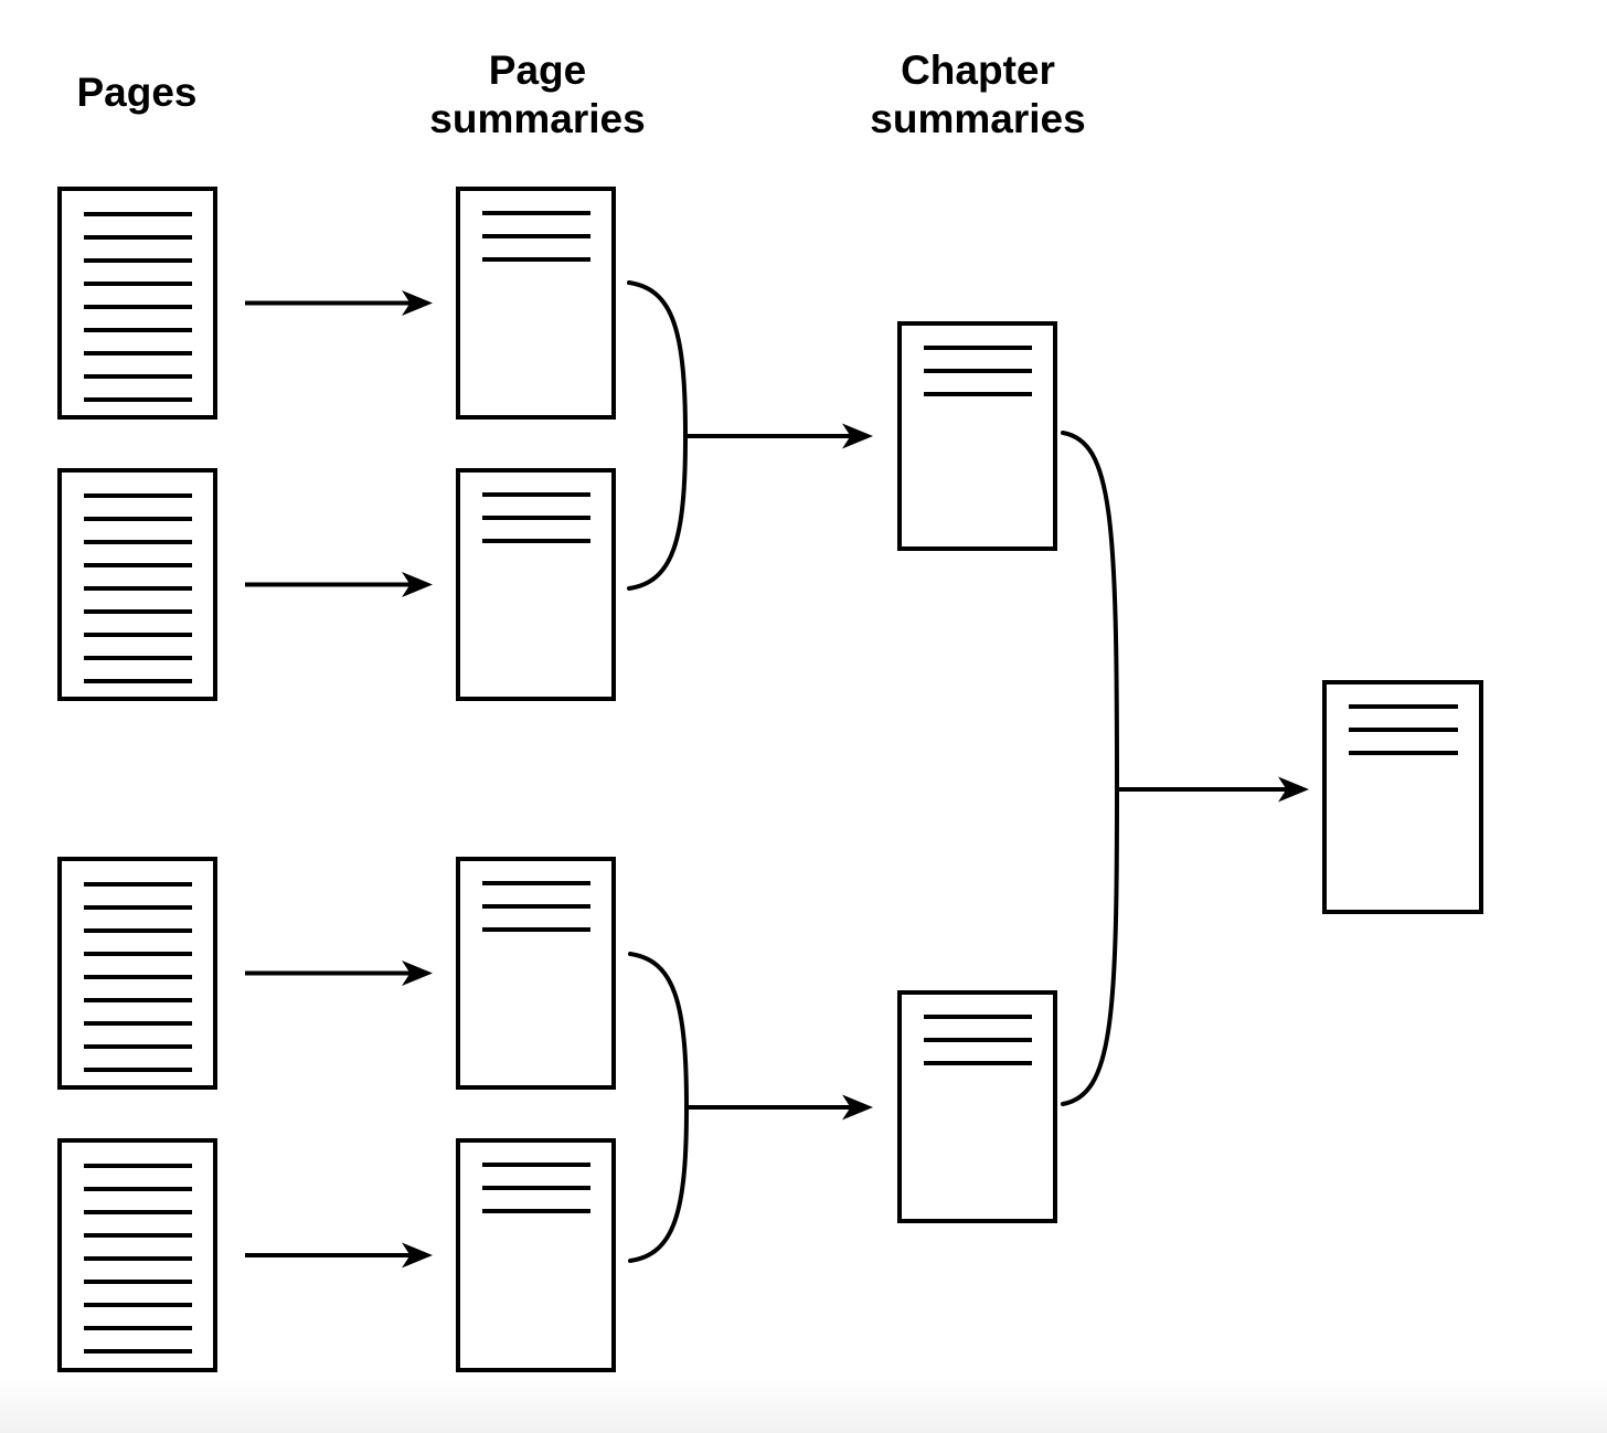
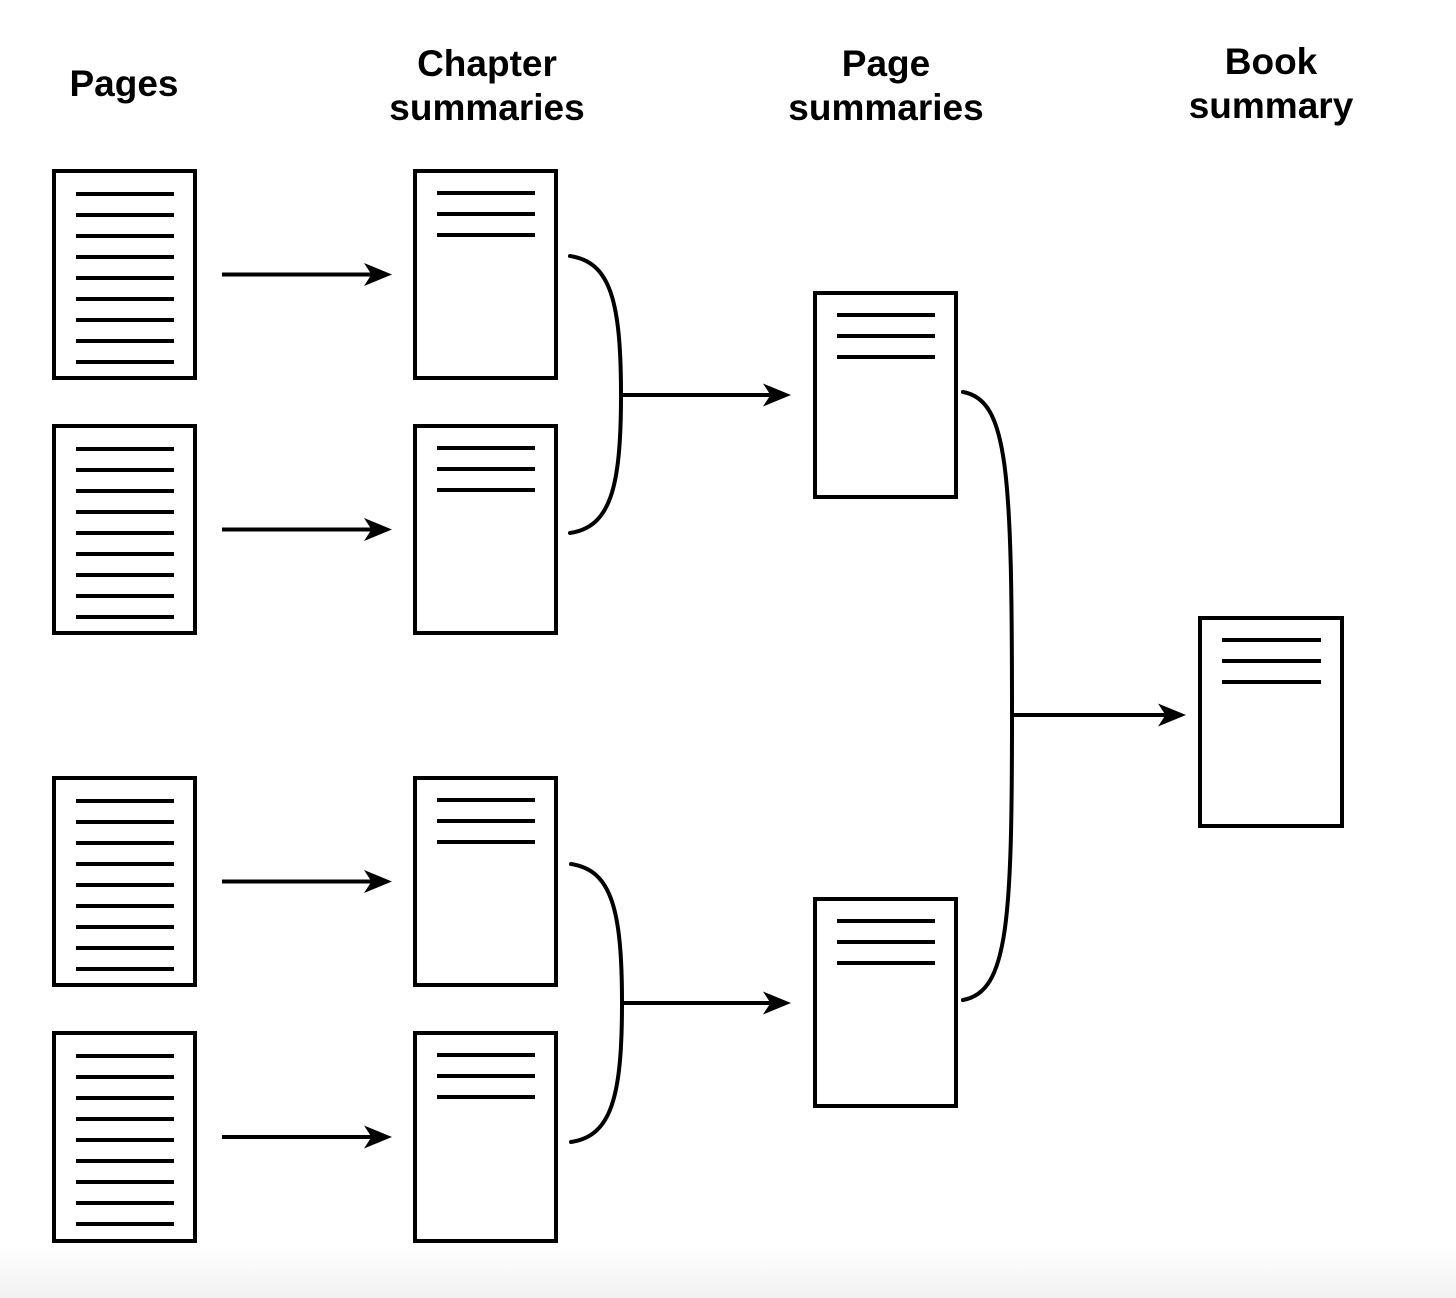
  Pages
- Page
+ Chapter
  summaries
- Chapter
+ Page
  summaries
+ Book
+ summary
